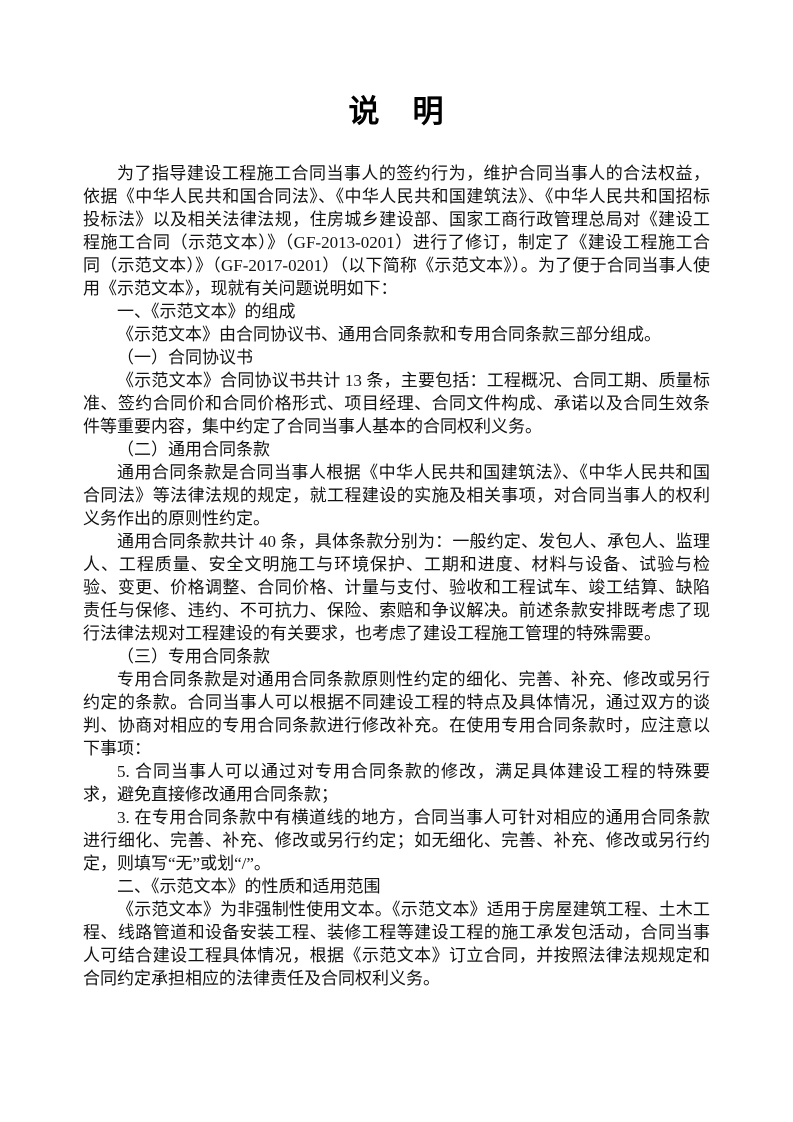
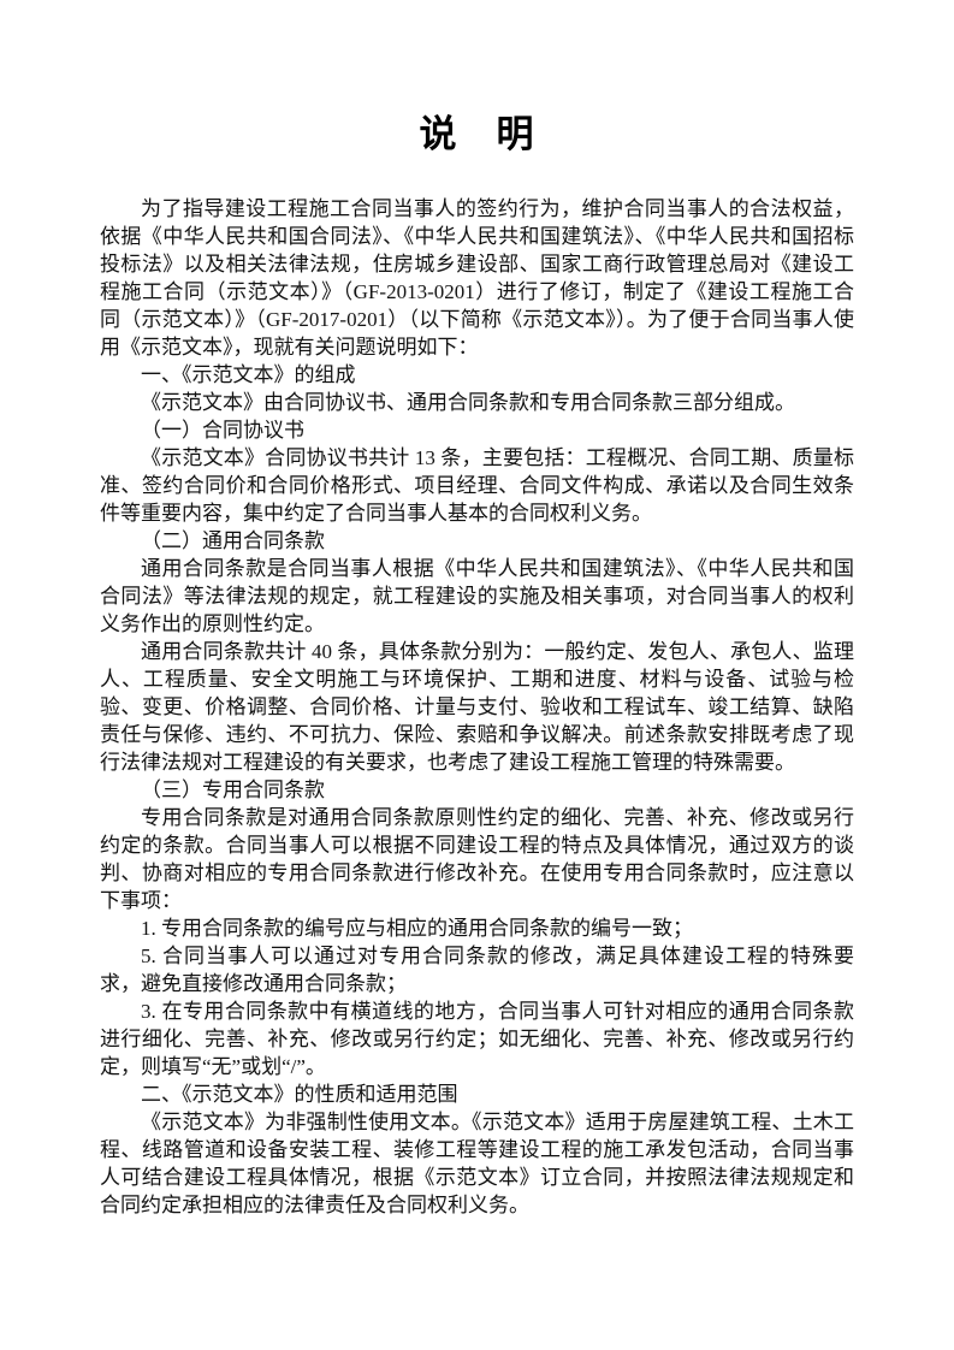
  说 明
  为了指导建设工程施工合同当事人的签约行为，维护合同当事人的合法权益，依据《中华人民共和国合同法》、《中华人民共和国建筑法》、《中华人民共和国招标投标法》以及相关法律法规，住房城乡建设部、国家工商行政管理总局对《建设工程施工合同（示范文本）》（GF-2013-0201）进行了修订，制定了《建设工程施工合同（示范文本）》（GF-2017-0201）（以下简称《示范文本》）。为了便于合同当事人使用《示范文本》，现就有关问题说明如下：
  一、《示范文本》的组成
  《示范文本》由合同协议书、通用合同条款和专用合同条款三部分组成。
  （一）合同协议书
  《示范文本》合同协议书共计 13 条，主要包括：工程概况、合同工期、质量标准、签约合同价和合同价格形式、项目经理、合同文件构成、承诺以及合同生效条件等重要内容，集中约定了合同当事人基本的合同权利义务。
  （二）通用合同条款
  通用合同条款是合同当事人根据《中华人民共和国建筑法》、《中华人民共和国合同法》等法律法规的规定，就工程建设的实施及相关事项，对合同当事人的权利义务作出的原则性约定。
  通用合同条款共计 40 条，具体条款分别为：一般约定、发包人、承包人、监理人、工程质量、安全文明施工与环境保护、工期和进度、材料与设备、试验与检验、变更、价格调整、合同价格、计量与支付、验收和工程试车、竣工结算、缺陷责任与保修、违约、不可抗力、保险、索赔和争议解决。前述条款安排既考虑了现行法律法规对工程建设的有关要求，也考虑了建设工程施工管理的特殊需要。
  （三）专用合同条款
  专用合同条款是对通用合同条款原则性约定的细化、完善、补充、修改或另行约定的条款。合同当事人可以根据不同建设工程的特点及具体情况，通过双方的谈判、协商对相应的专用合同条款进行修改补充。在使用专用合同条款时，应注意以下事项：
+ 1. 专用合同条款的编号应与相应的通用合同条款的编号一致；
  5. 合同当事人可以通过对专用合同条款的修改，满足具体建设工程的特殊要求，避免直接修改通用合同条款；
  3. 在专用合同条款中有横道线的地方，合同当事人可针对相应的通用合同条款进行细化、完善、补充、修改或另行约定；如无细化、完善、补充、修改或另行约定，则填写“无”或划“/”。
  二、《示范文本》的性质和适用范围
  《示范文本》为非强制性使用文本。《示范文本》适用于房屋建筑工程、土木工程、线路管道和设备安装工程、装修工程等建设工程的施工承发包活动，合同当事人可结合建设工程具体情况，根据《示范文本》订立合同，并按照法律法规规定和合同约定承担相应的法律责任及合同权利义务。
